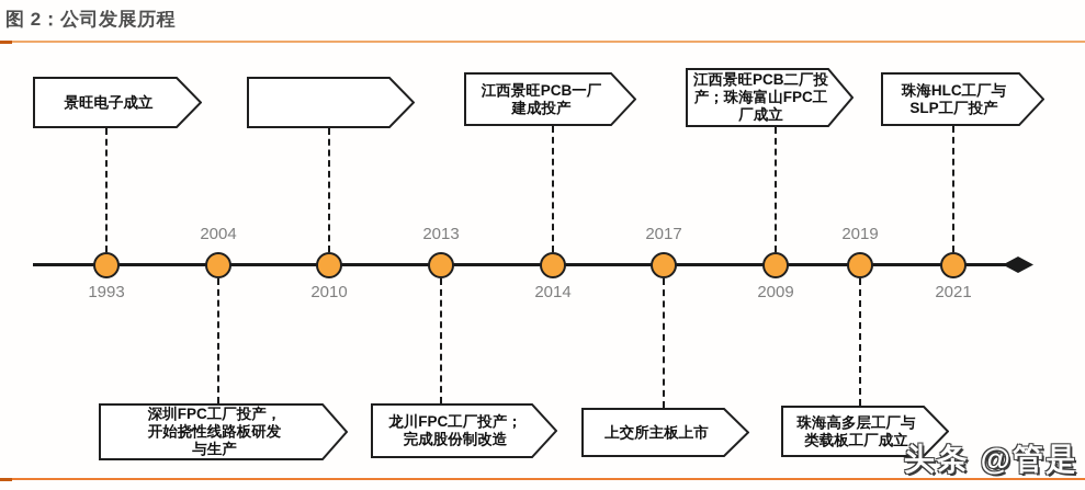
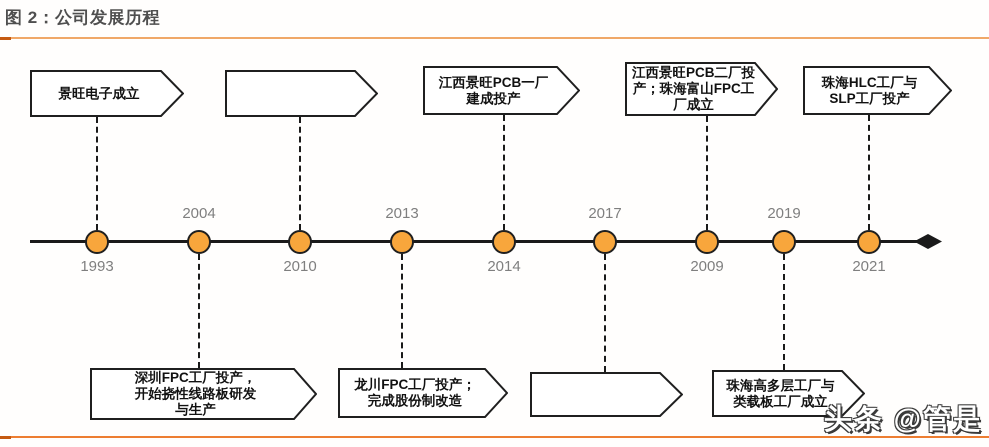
  图 2：公司发展历程
  景旺电子成立
  1993
  深圳FPC工厂投产，
  开始挠性线路板研发
  与生产
  2004
  2010
  龙川FPC工厂投产；
  完成股份制改造
  2013
  江西景旺PCB一厂
  建成投产
  2014
- 上交所主板上市
  2017
  江西景旺PCB二厂投
  产；珠海富山FPC工
  厂成立
  2009
  珠海高多层工厂与
  类载板工厂成立
  2019
  珠海HLC工厂与
  SLP工厂投产
  2021
  头条 @管是
